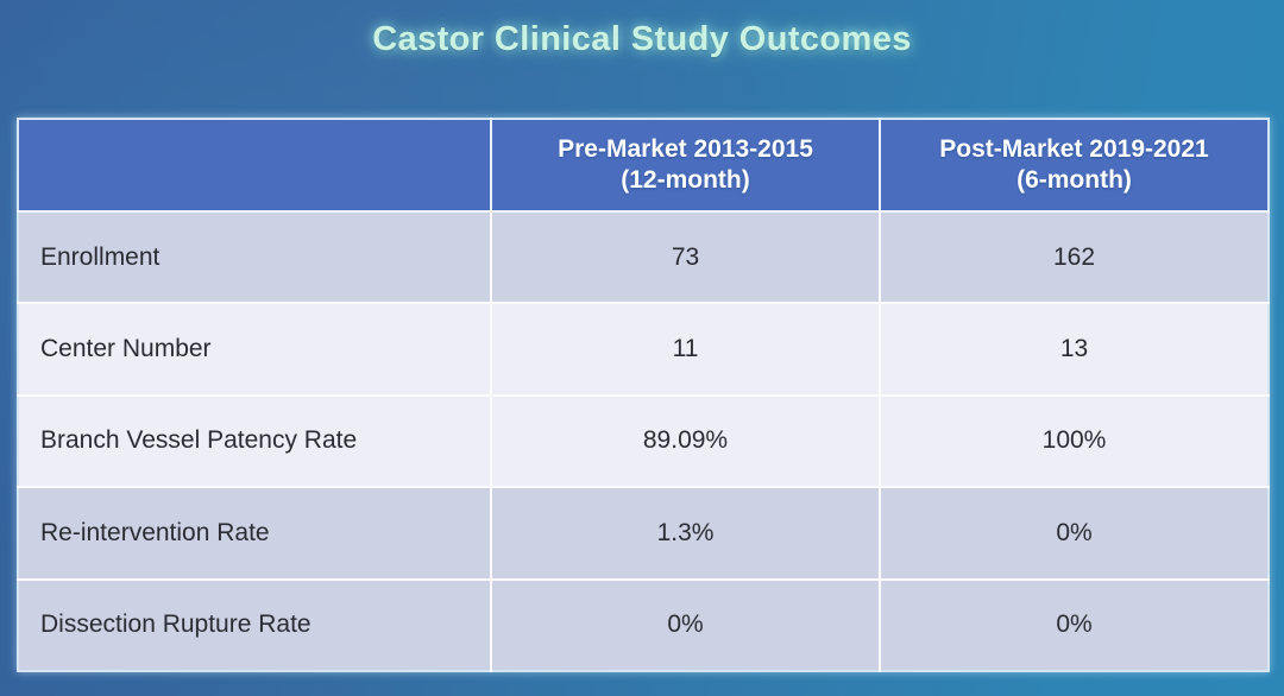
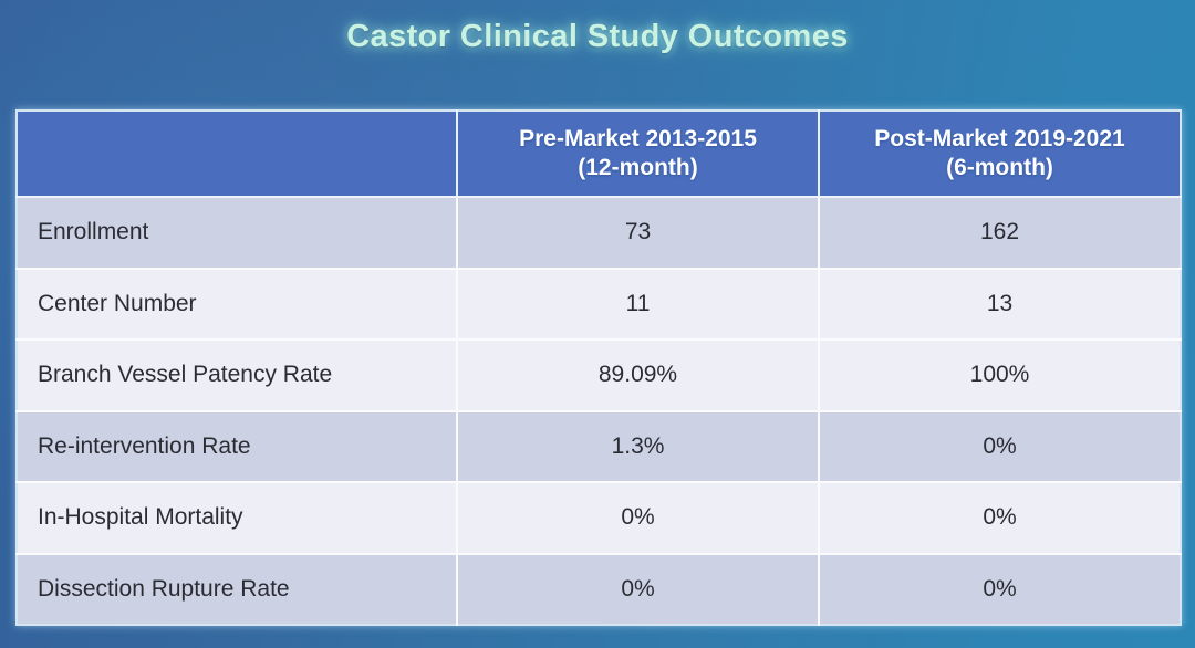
  Castor Clinical Study Outcomes
  	Pre-Market 2013-2015 (12-month)	Post-Market 2019-2021 (6-month)
  Enrollment	73	162
  Center Number	11	13
  Branch Vessel Patency Rate	89.09%	100%
  Re-intervention Rate	1.3%	0%
+ In-Hospital Mortality	0%	0%
  Dissection Rupture Rate	0%	0%
